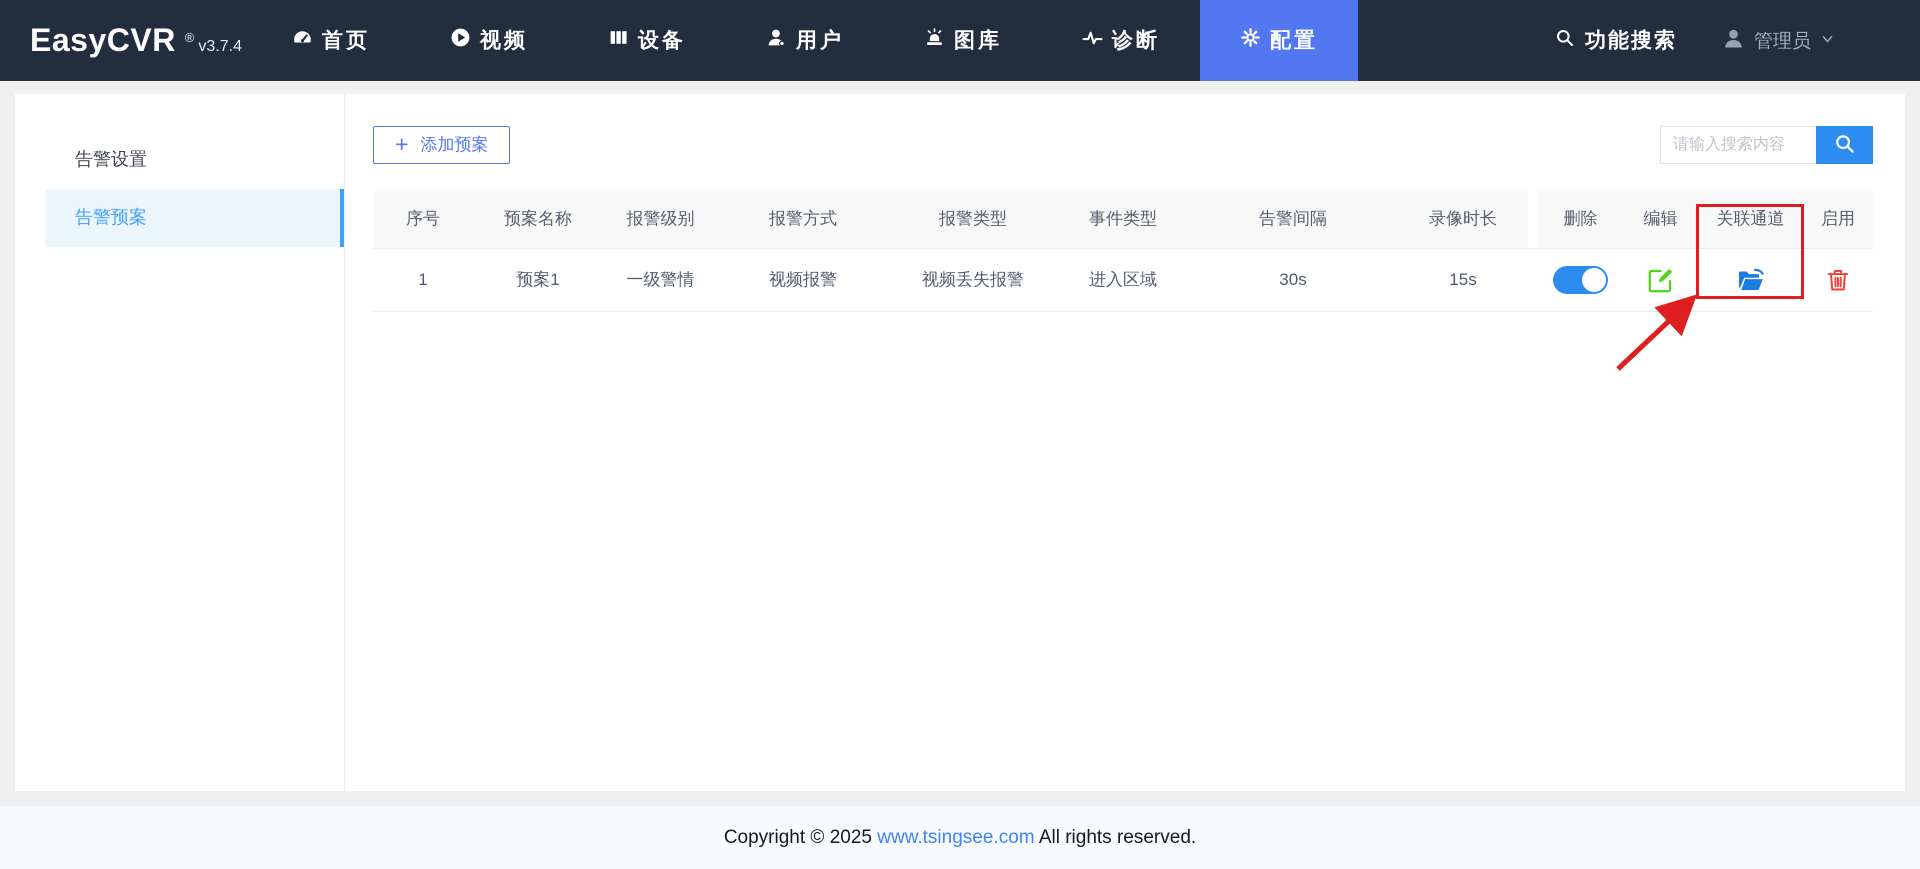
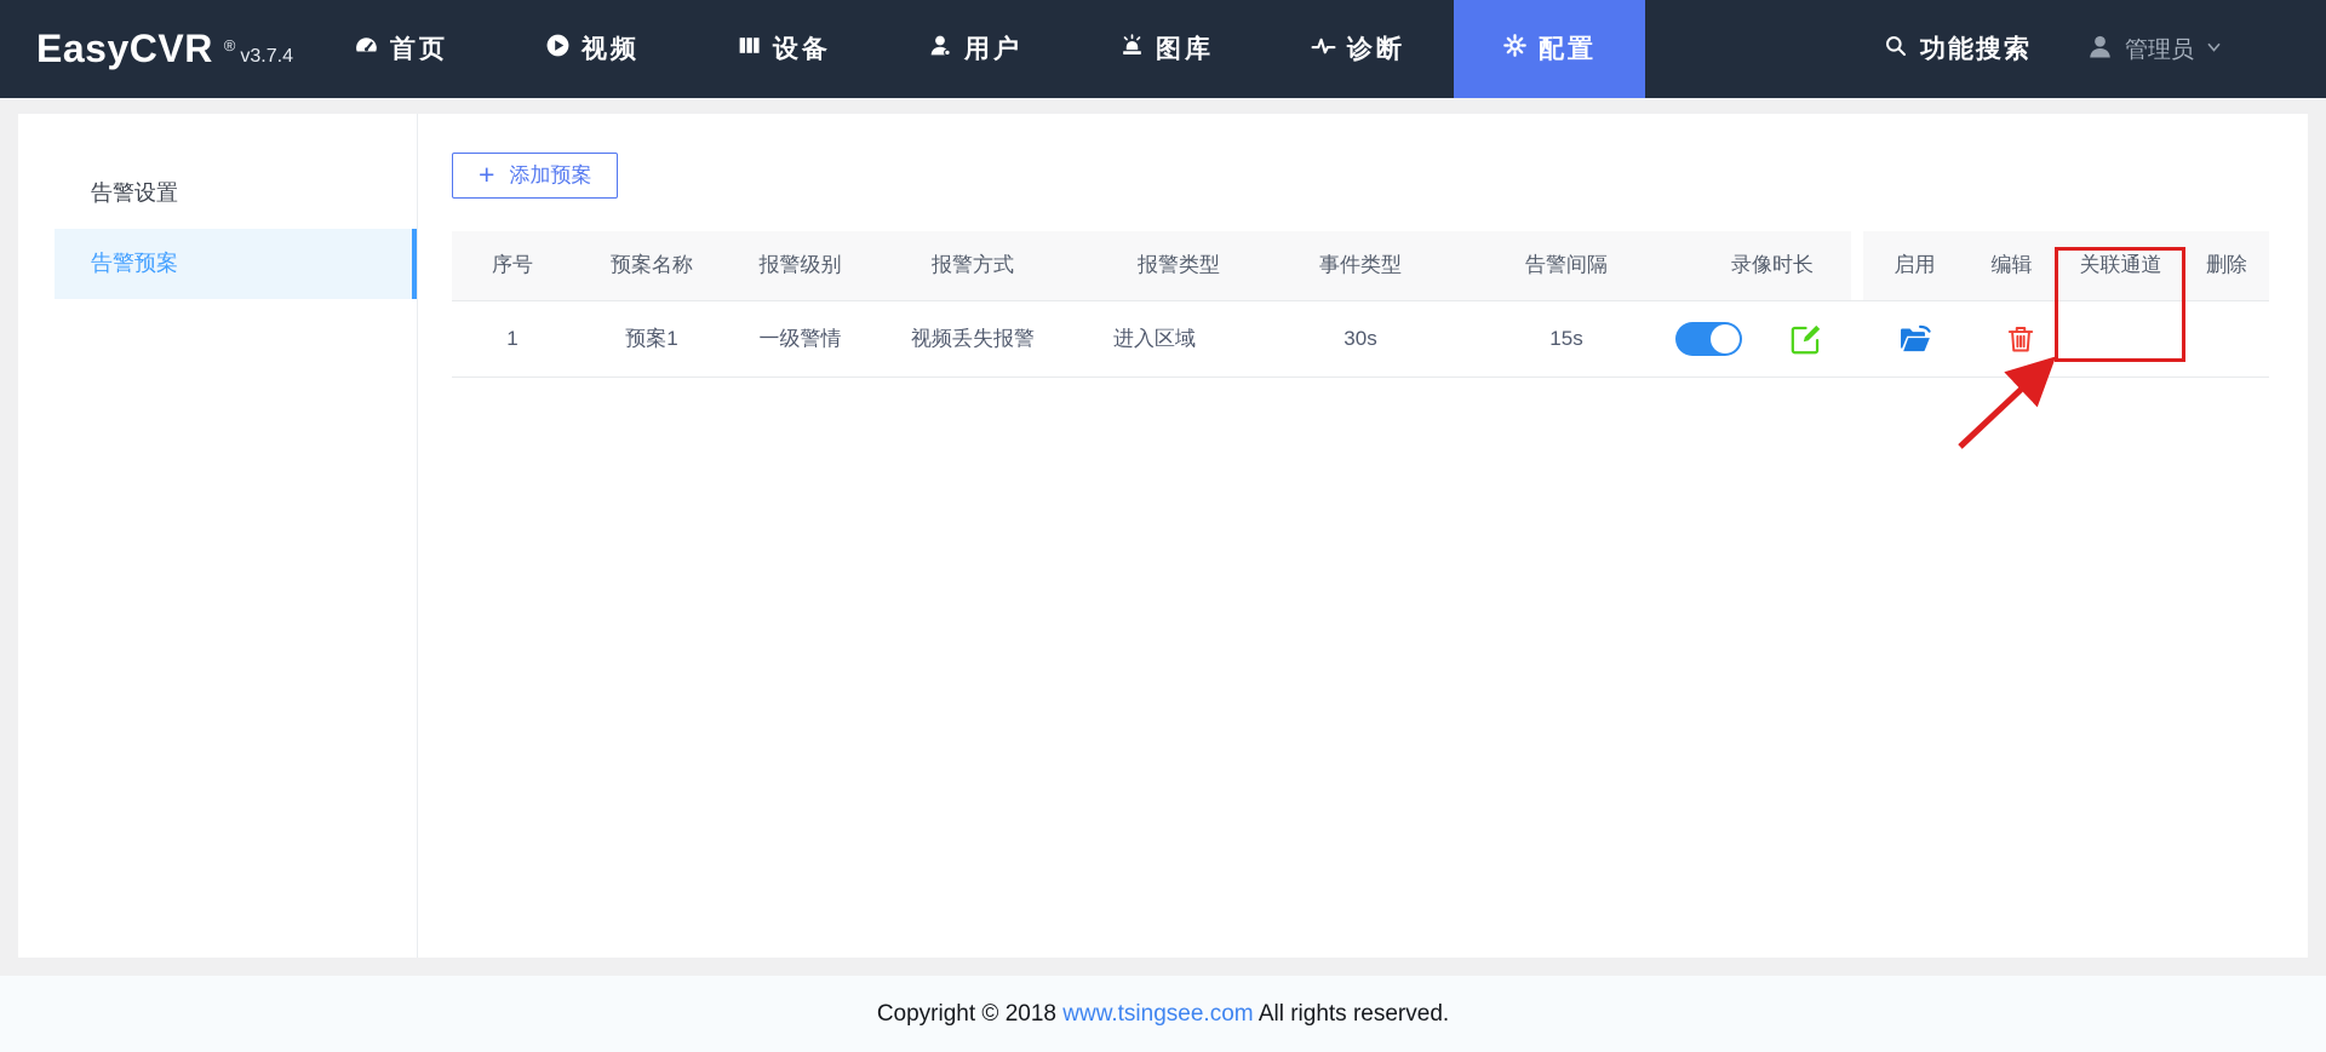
  EasyCVR
  ®
  v3.7.4
  首页
  视频
  设备
  用户
  图库
  诊断
  配置
  功能搜索
  管理员
  告警设置
  告警预案
  +
  添加预案
- 请输入搜索内容
  序号
  预案名称
  报警级别
  报警方式
  报警类型
  事件类型
  告警间隔
  录像时长
- 删除
+ 启用
  编辑
  关联通道
- 启用
+ 删除
  1
  预案1
  一级警情
- 视频报警
  视频丢失报警
  进入区域
  30s
  15s
- Copyright © 2025 www.tsingsee.com All rights reserved.
+ Copyright © 2018 www.tsingsee.com All rights reserved.
